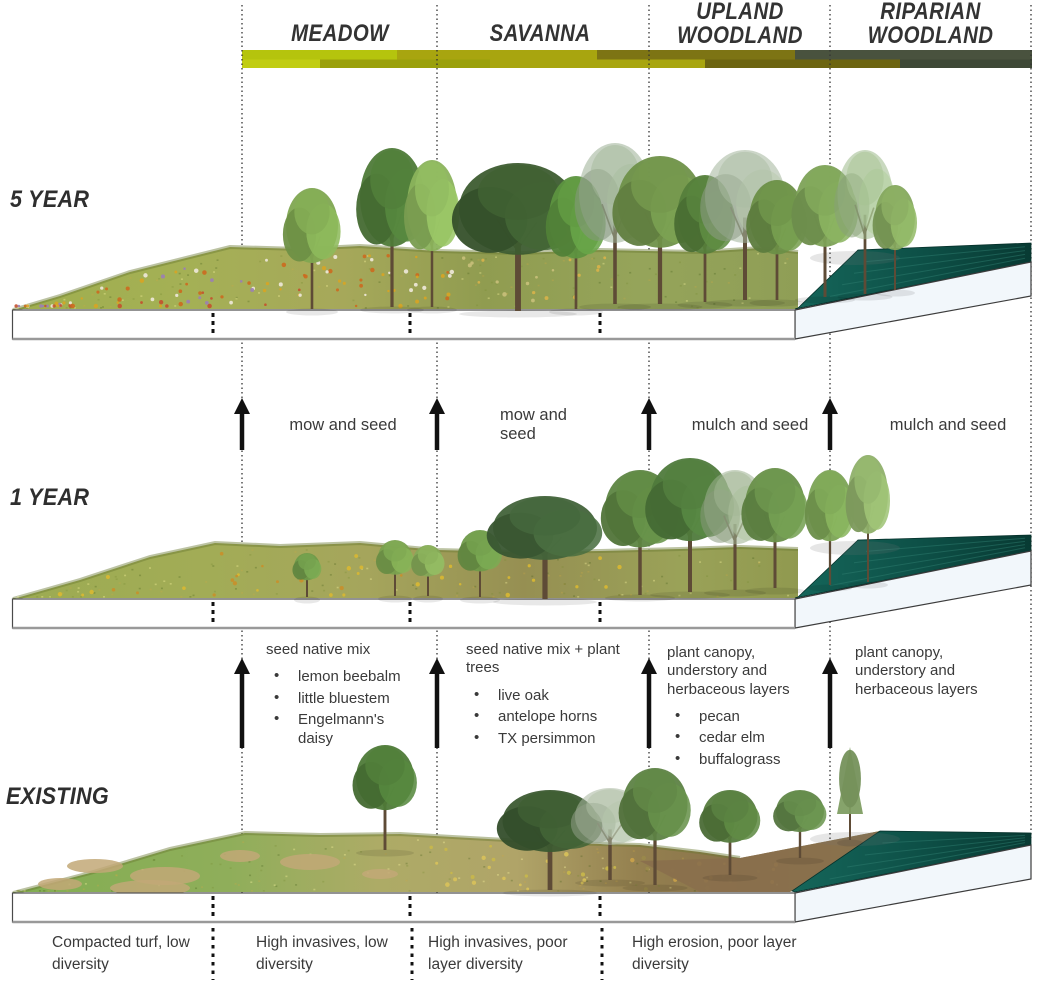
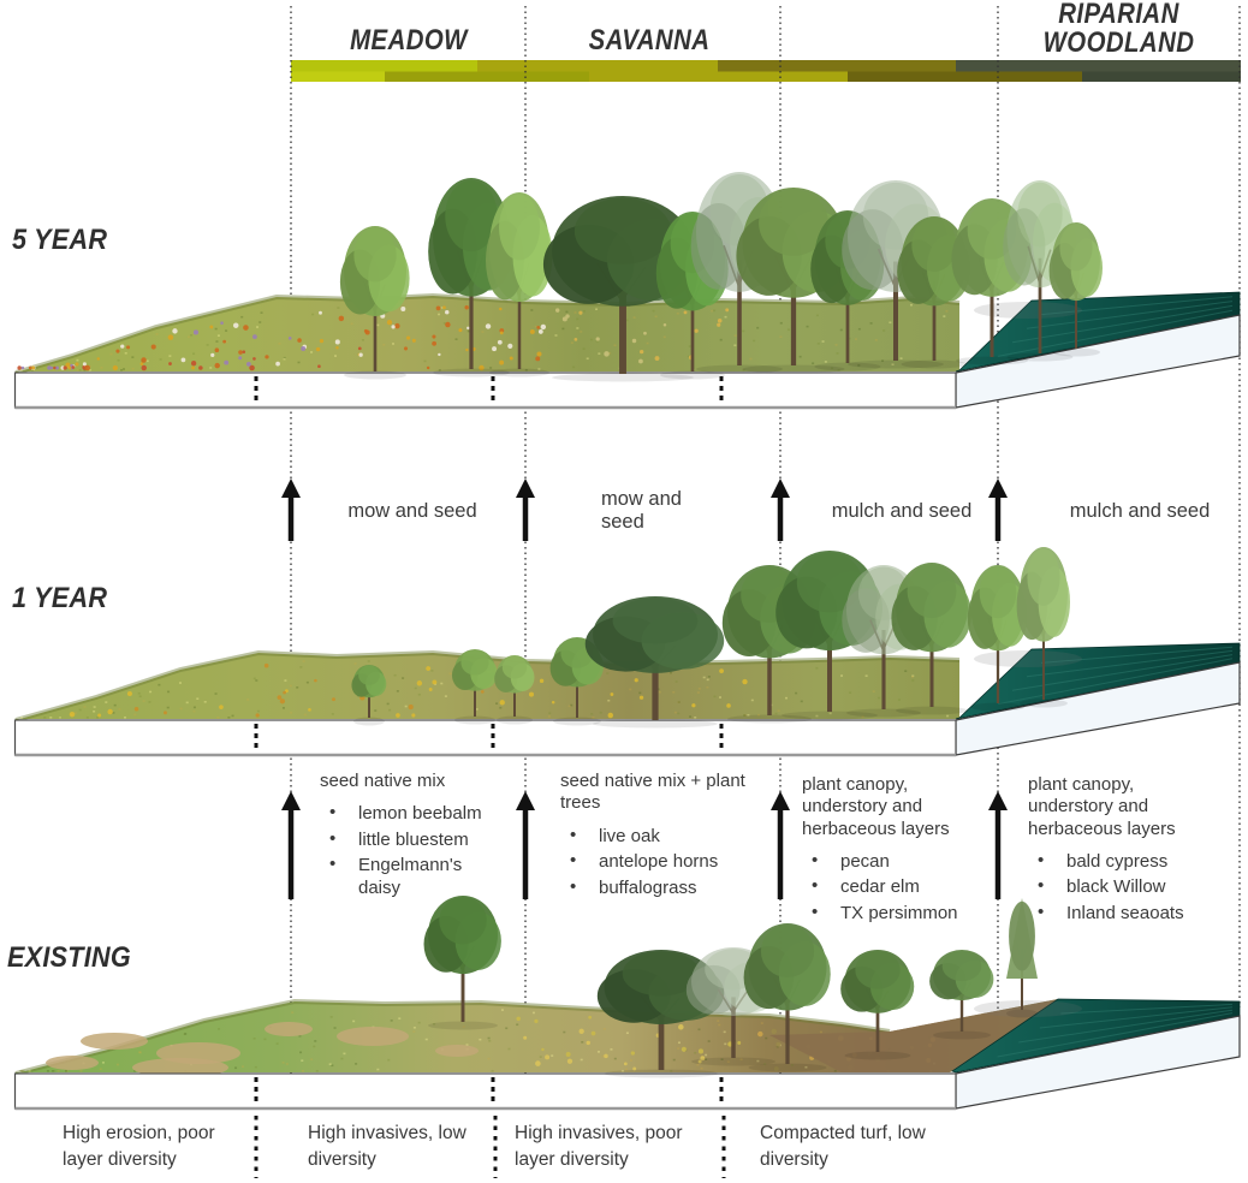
  MEADOW
  SAVANNA
- UPLAND WOODLAND
  RIPARIAN WOODLAND
  5 YEAR
  1 YEAR
  EXISTING
  mow and seed
  mow and seed
  mulch and seed
  mulch and seed
  seed native mix
  lemon beebalm
  little bluestem
  Engelmann's daisy
  seed native mix + plant trees
  live oak
  antelope horns
- TX persimmon
+ buffalograss
  plant canopy, understory and herbaceous layers
  pecan
  cedar elm
- buffalograss
+ TX persimmon
  plant canopy, understory and herbaceous layers
+ bald cypress
+ black Willow
+ Inland seaoats
- Compacted turf, low diversity
+ High erosion, poor layer diversity
  High invasives, low diversity
  High invasives, poor layer diversity
- High erosion, poor layer diversity
+ Compacted turf, low diversity
